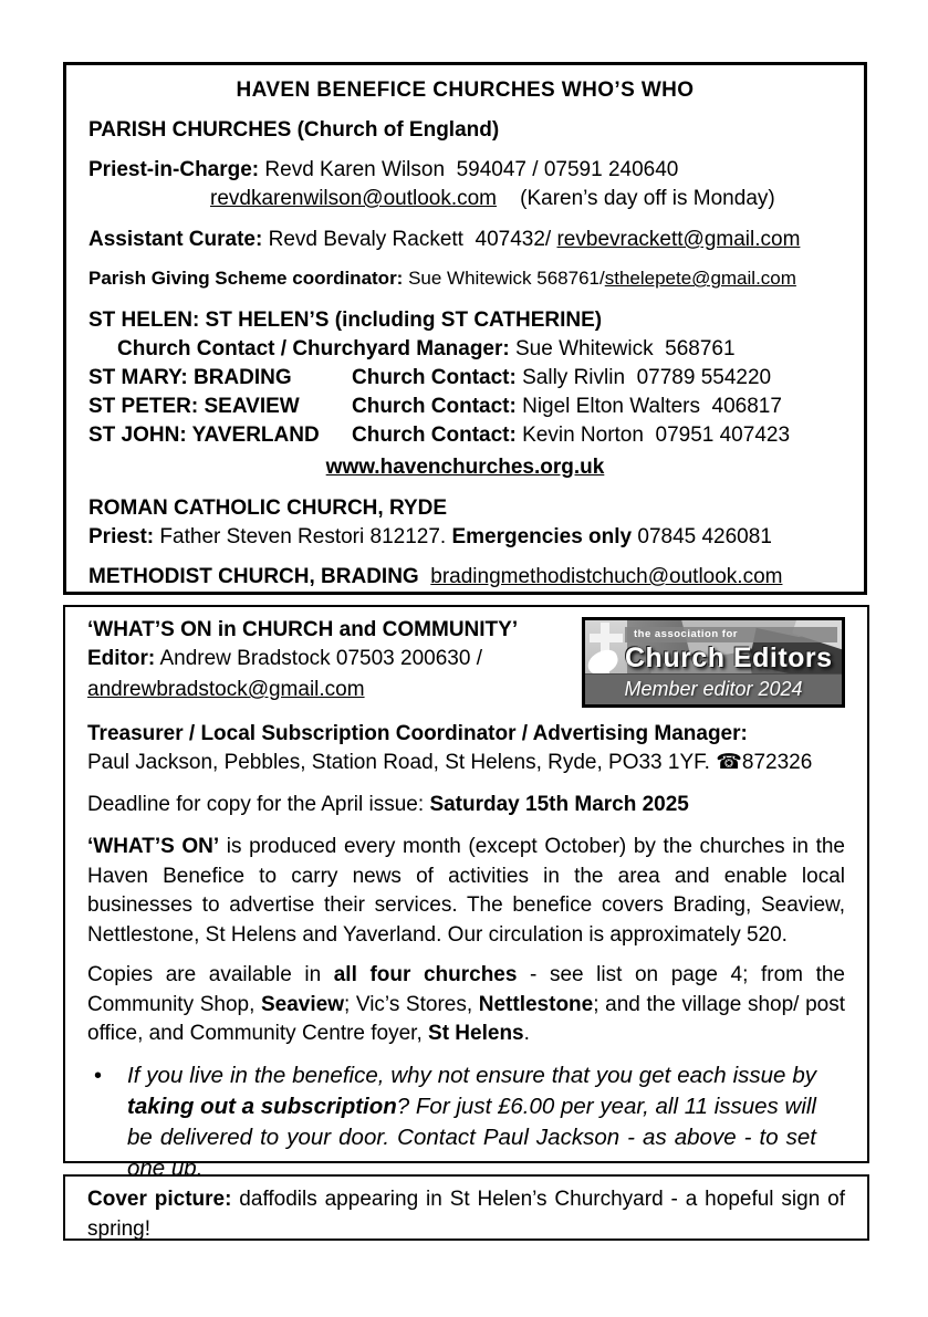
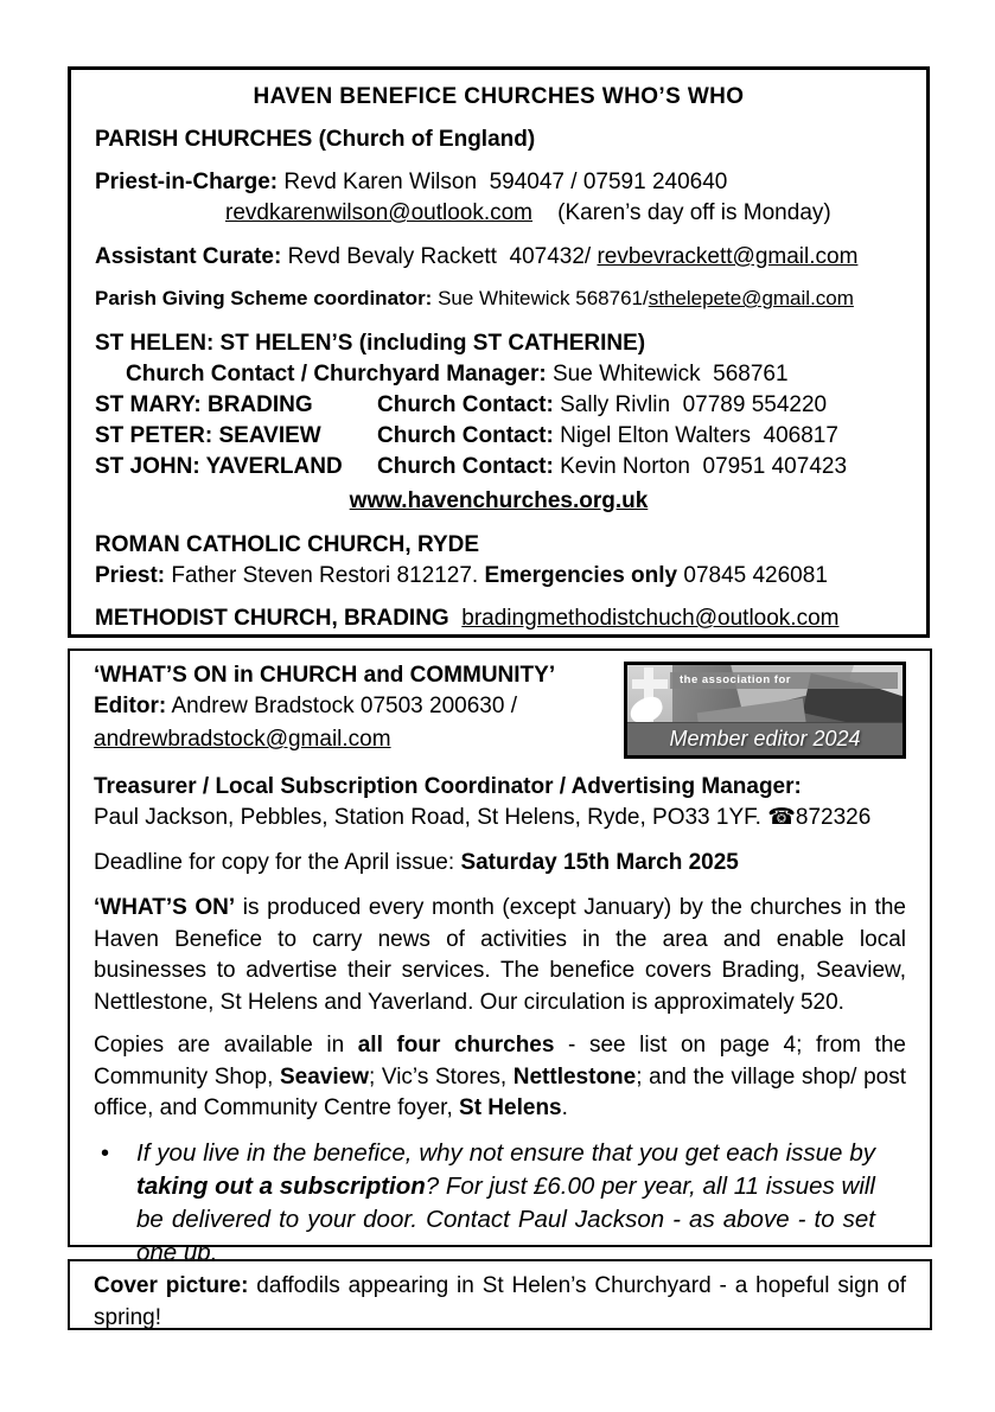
  HAVEN BENEFICE CHURCHES WHO’S WHO
  PARISH CHURCHES (Church of England)
  Priest-in-Charge: Revd Karen Wilson 594047 / 07591 240640
  revdkarenwilson@outlook.com (Karen’s day off is Monday)
  Assistant Curate: Revd Bevaly Rackett 407432/ revbevrackett@gmail.com
  Parish Giving Scheme coordinator: Sue Whitewick 568761/sthelepete@gmail.com
  ST HELEN: ST HELEN’S (including ST CATHERINE)
  Church Contact / Churchyard Manager: Sue Whitewick 568761
  ST MARY: BRADING
  Church Contact:
  Sally Rivlin 07789 554220
  ST PETER: SEAVIEW
  Church Contact:
  Nigel Elton Walters 406817
  ST JOHN: YAVERLAND
  Church Contact:
  Kevin Norton 07951 407423
  www.havenchurches.org.uk
  ROMAN CATHOLIC CHURCH, RYDE
  Priest: Father Steven Restori 812127. Emergencies only 07845 426081
  METHODIST CHURCH, BRADING bradingmethodistchuch@outlook.com
  the association for
- Church Editors
  Member editor 2024
  ‘WHAT’S ON in CHURCH and COMMUNITY’
  Editor: Andrew Bradstock 07503 200630 /
  andrewbradstock@gmail.com
  Treasurer / Local Subscription Coordinator / Advertising Manager:
  Paul Jackson, Pebbles, Station Road, St Helens, Ryde, PO33 1YF. ☎872326
  Deadline for copy for the April issue: Saturday 15th March 2025
- ‘WHAT’S ON’ is produced every month (except October) by the churches in the Haven Benefice to carry news of activities in the area and enable local businesses to advertise their services. The benefice covers Brading, Seaview, Nettlestone, St Helens and Yaverland. Our circulation is approximately 520.
+ ‘WHAT’S ON’ is produced every month (except January) by the churches in the Haven Benefice to carry news of activities in the area and enable local businesses to advertise their services. The benefice covers Brading, Seaview, Nettlestone, St Helens and Yaverland. Our circulation is approximately 520.
  Copies are available in all four churches - see list on page 4; from the Community Shop, Seaview; Vic’s Stores, Nettlestone; and the village shop/ post office, and Community Centre foyer, St Helens.
  •
  If you live in the benefice, why not ensure that you get each issue by taking out a subscription? For just £6.00 per year, all 11 issues will be delivered to your door. Contact Paul Jackson - as above - to set one up.
  Cover picture: daffodils appearing in St Helen’s Churchyard - a hopeful sign of spring!
